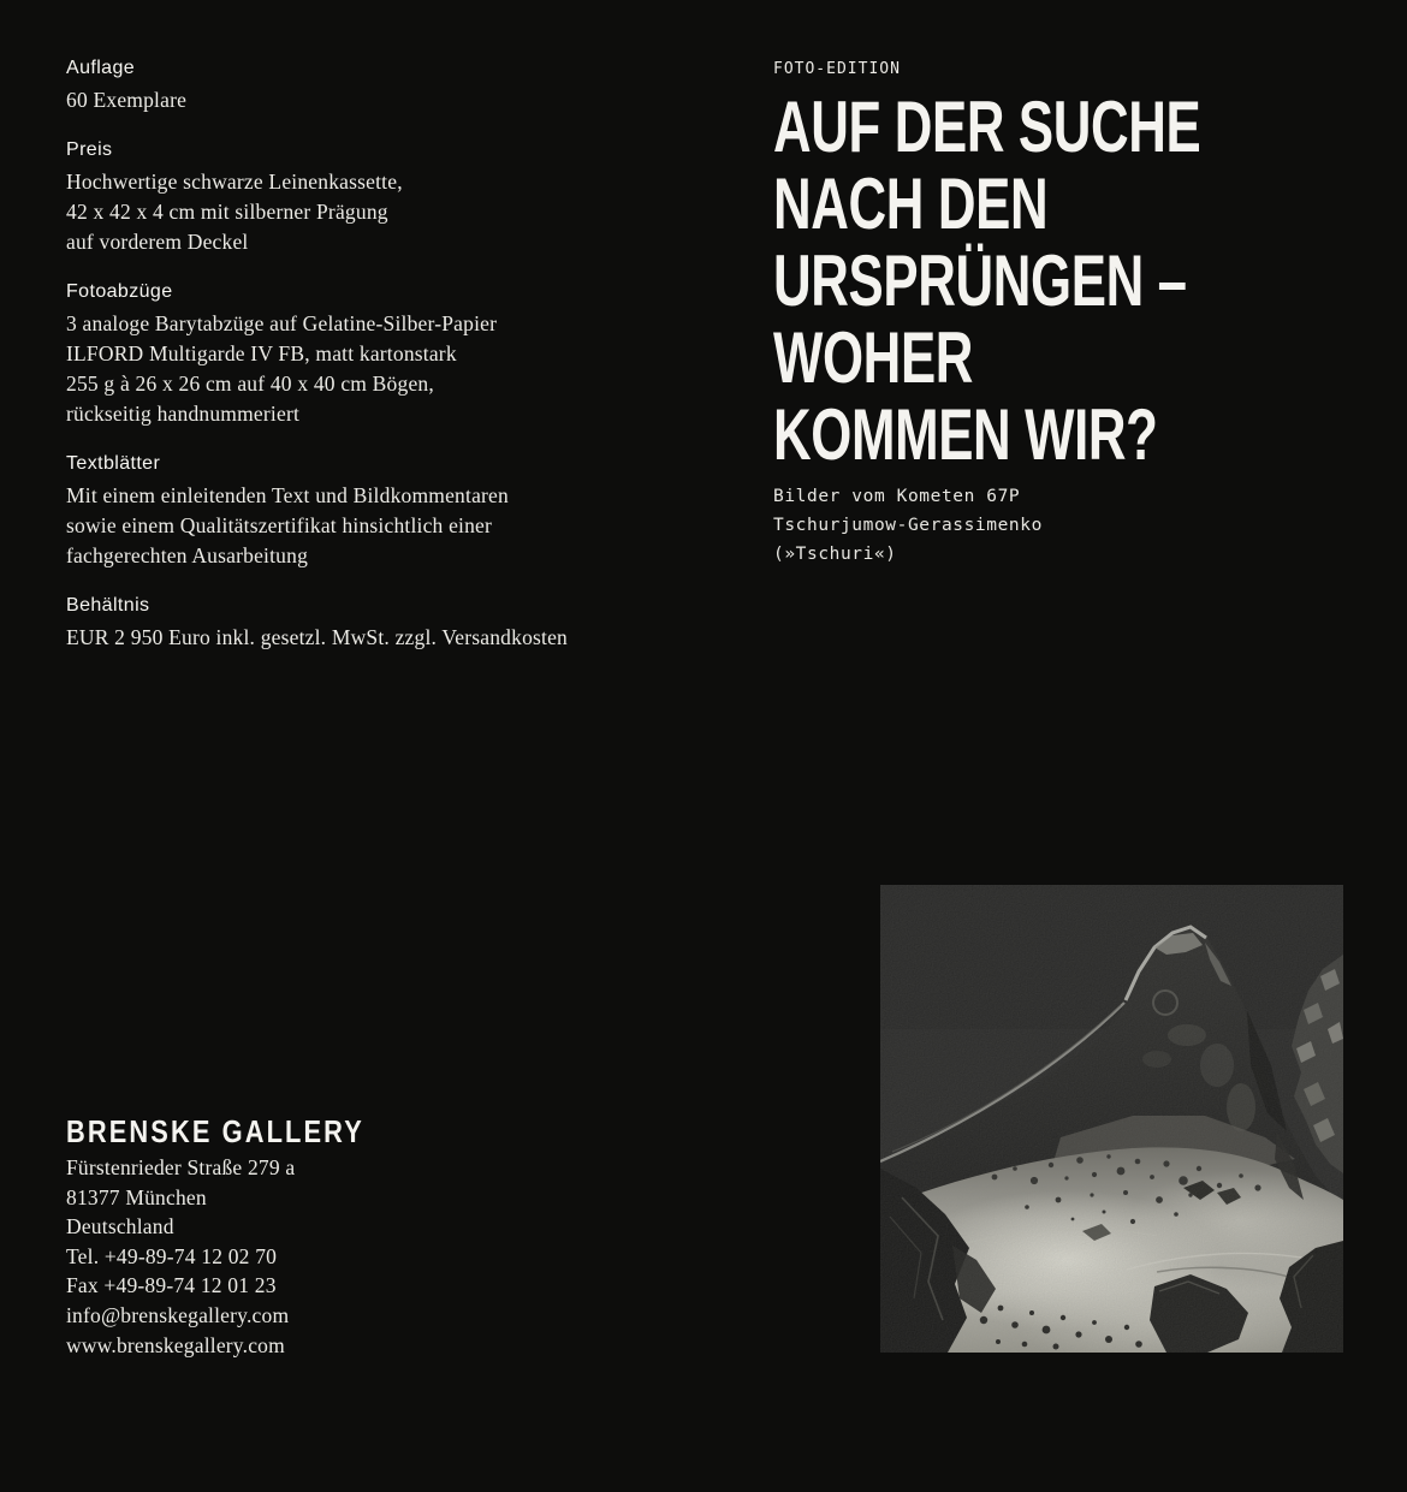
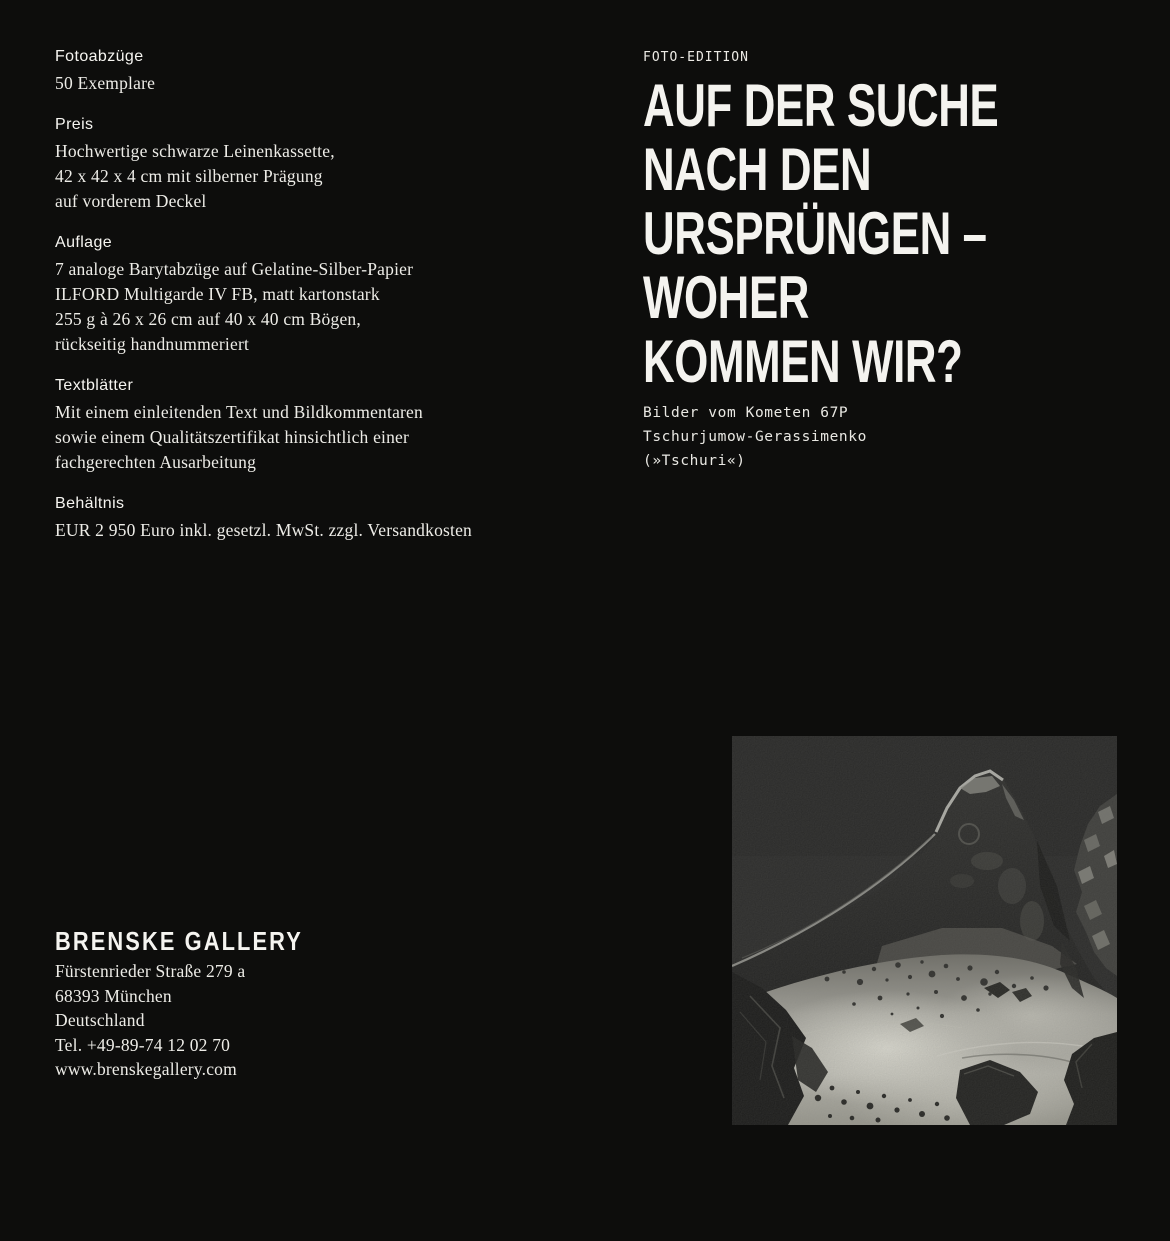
- Auflage
+ Fotoabzüge
- 60 Exemplare
+ 50 Exemplare
  Preis
  Hochwertige schwarze Leinenkassette,
  42 x 42 x 4 cm mit silberner Prägung
  auf vorderem Deckel
- Fotoabzüge
+ Auflage
- 3 analoge Barytabzüge auf Gelatine-Silber-Papier
+ 7 analoge Barytabzüge auf Gelatine-Silber-Papier
  ILFORD Multigarde IV FB, matt kartonstark
  255 g à 26 x 26 cm auf 40 x 40 cm Bögen,
  rückseitig handnummeriert
  Textblätter
  Mit einem einleitenden Text und Bildkommentaren
  sowie einem Qualitätszertifikat hinsichtlich einer
  fachgerechten Ausarbeitung
  Behältnis
  EUR 2 950 Euro inkl. gesetzl. MwSt. zzgl. Versandkosten
  FOTO-EDITION
  AUF DER SUCHE
  NACH DEN
  URSPRÜNGEN –
  WOHER
  KOMMEN WIR?
  Bilder vom Kometen 67P
  Tschurjumow-Gerassimenko
  (»Tschuri«)
  BRENSKE GALLERY
  Fürstenrieder Straße 279 a
- 81377 München
+ 68393 München
  Deutschland
  Tel. +49-89-74 12 02 70
- Fax +49-89-74 12 01 23
- info@brenskegallery.com
  www.brenskegallery.com
